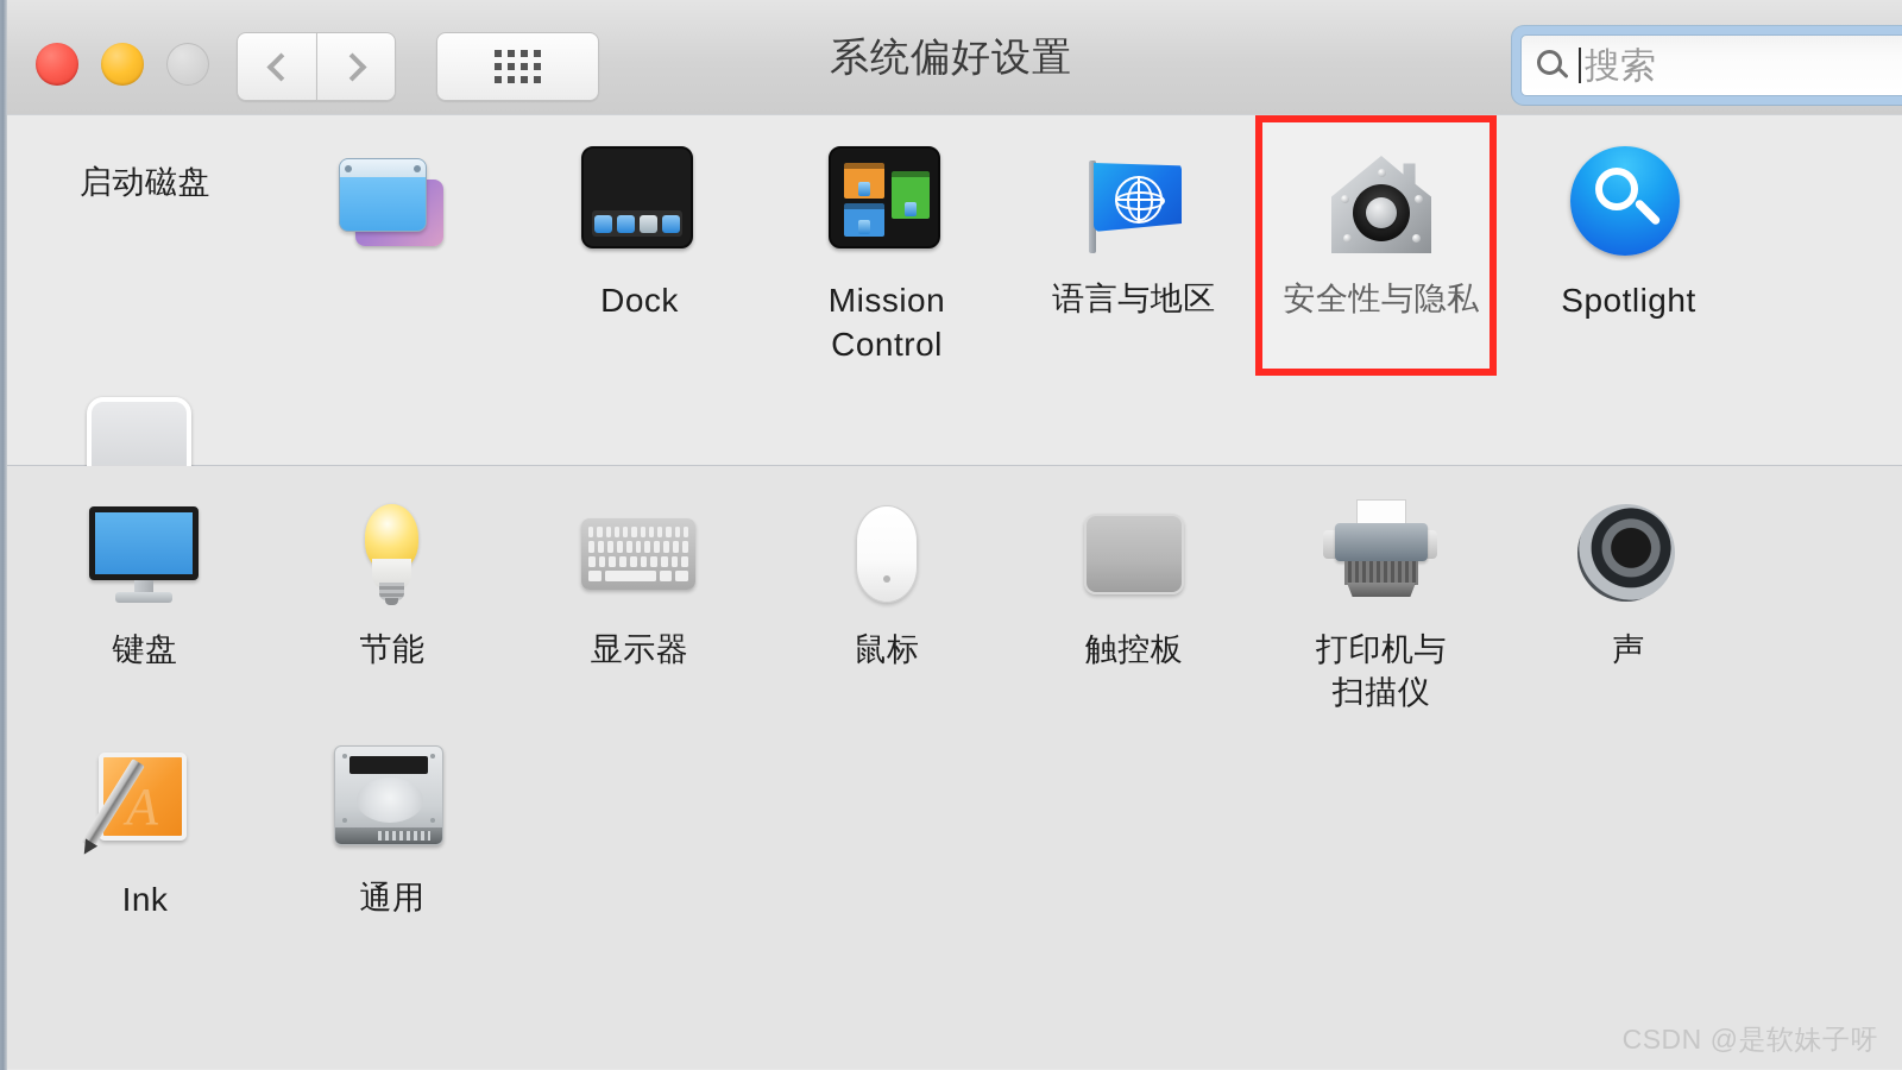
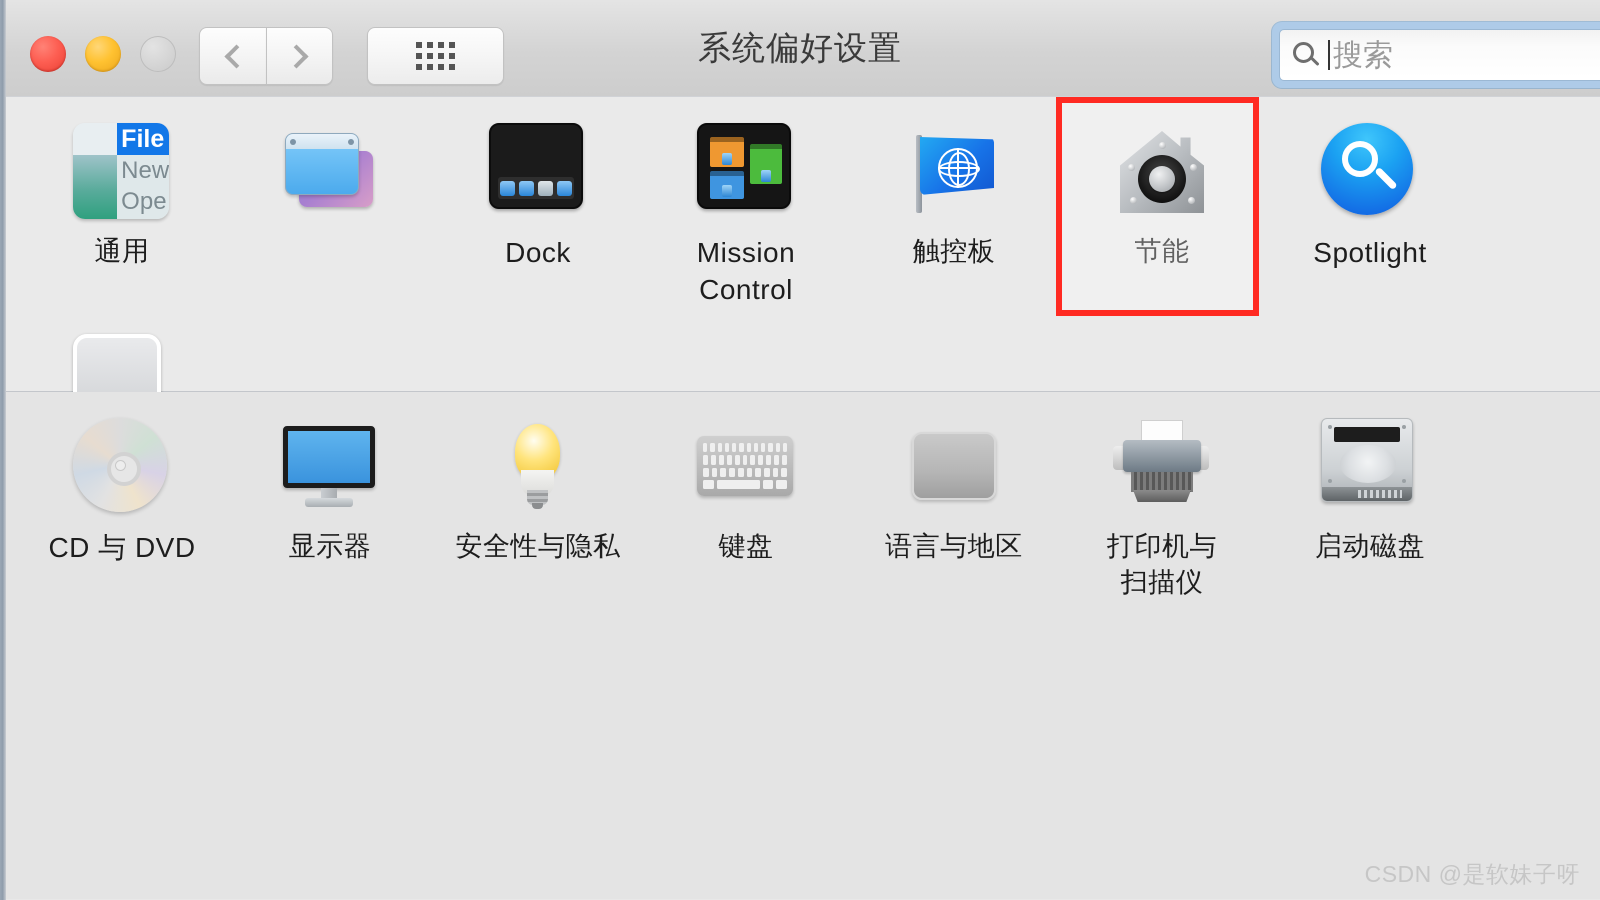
  系统偏好设置
  搜索
+ File
+ New
+ Ope
- 启动磁盘
+ 通用
  Dock
  Mission
  Control
- 语言与地区
+ 触控板
- 安全性与隐私
+ 节能
  Spotlight
+ CD 与 DVD
- 键盘
+ 显示器
- 节能
+ 安全性与隐私
- 显示器
+ 键盘
- 鼠标
- 触控板
+ 语言与地区
  打印机与
  扫描仪
- 声
- A
- Ink
- 通用
+ 启动磁盘
  CSDN @是软妹子呀
